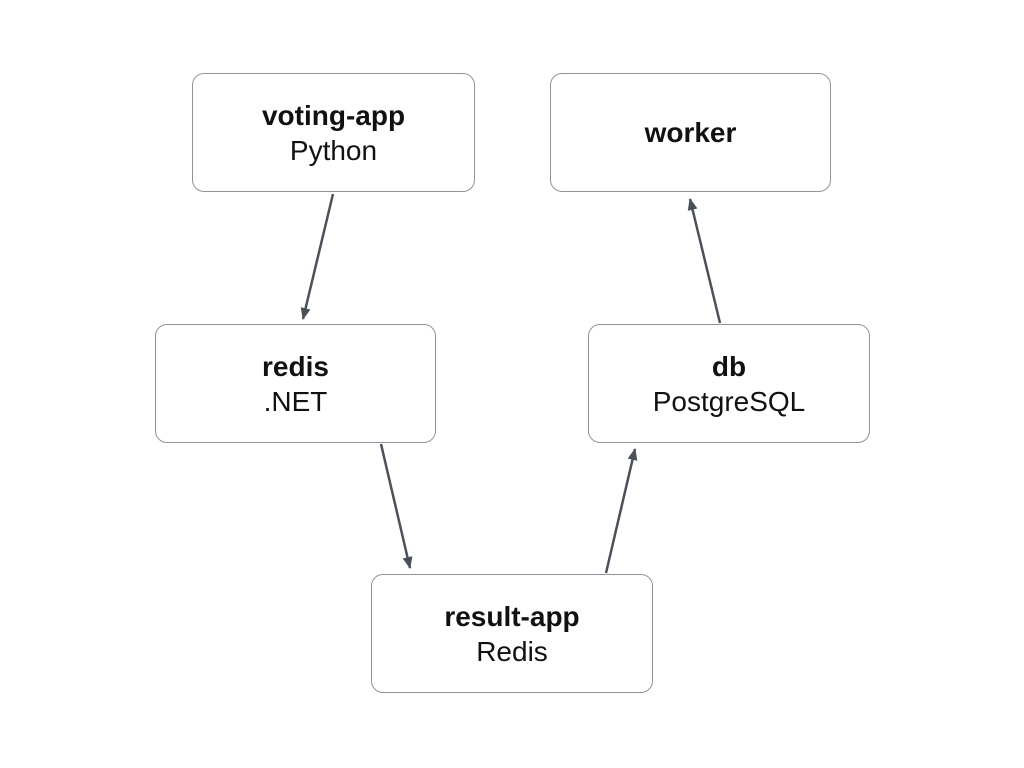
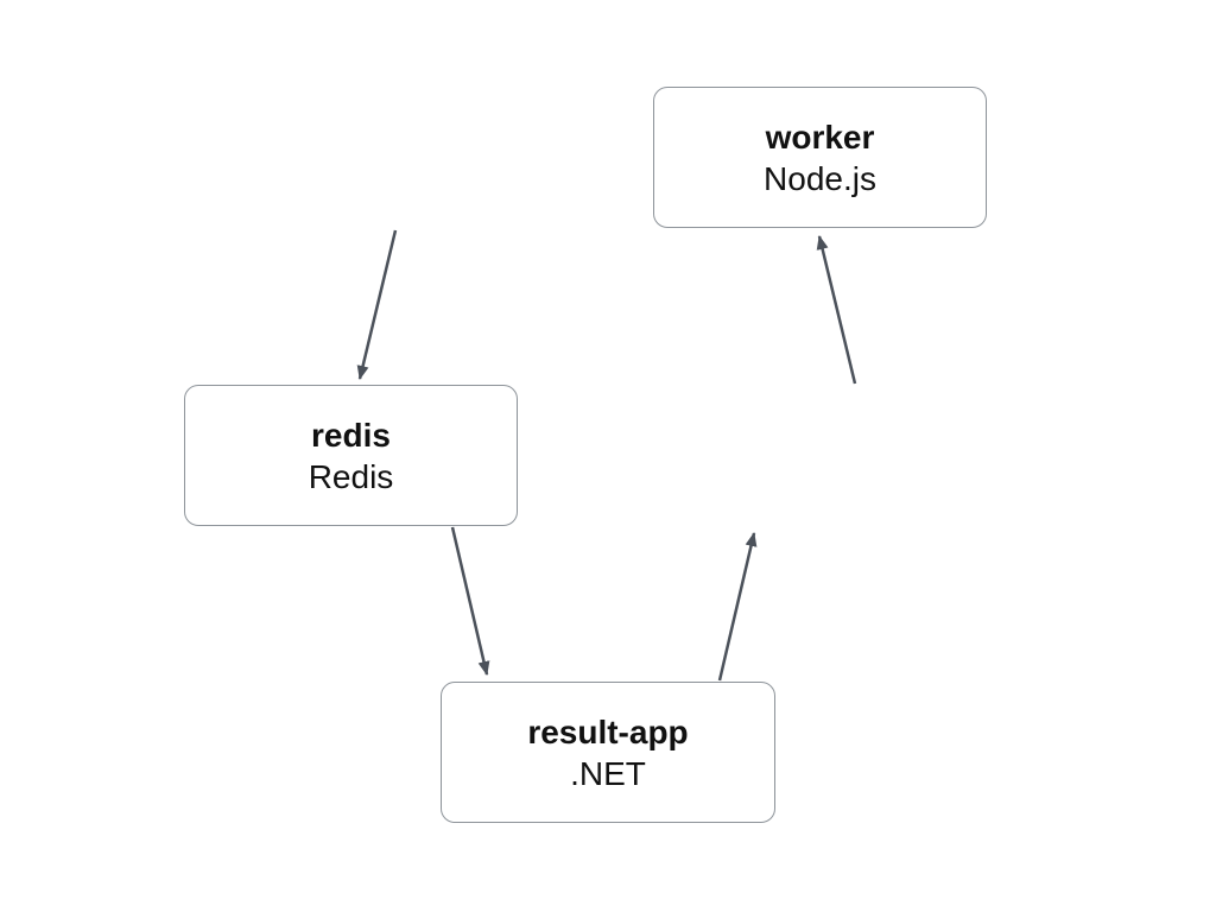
- voting-app
- Python
  worker
+ Node.js
  redis
- .NET
+ Redis
- db
- PostgreSQL
  result-app
- Redis
+ .NET
